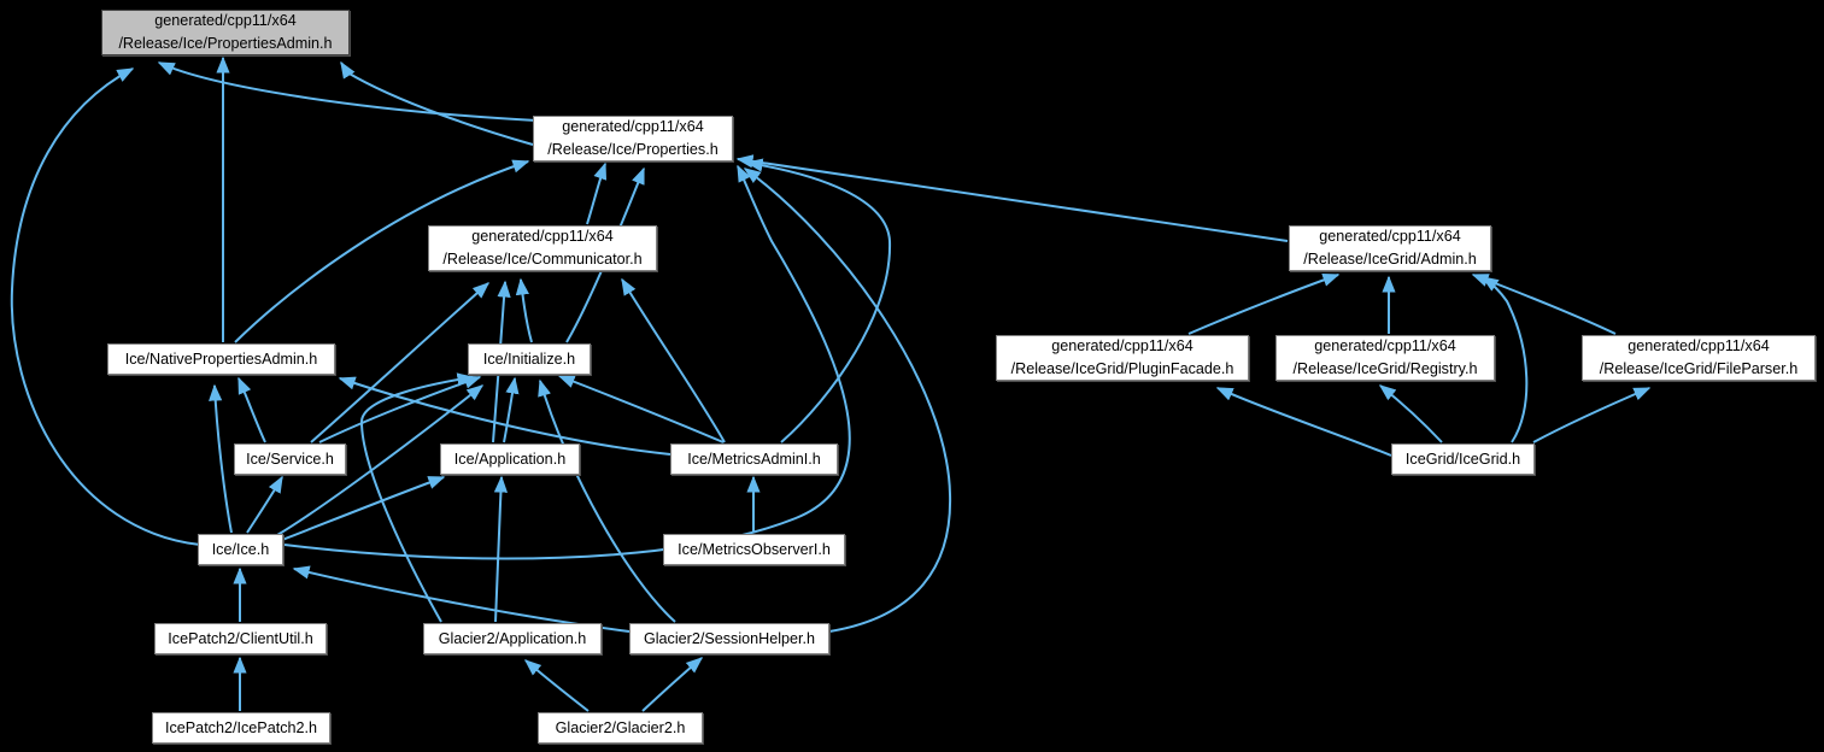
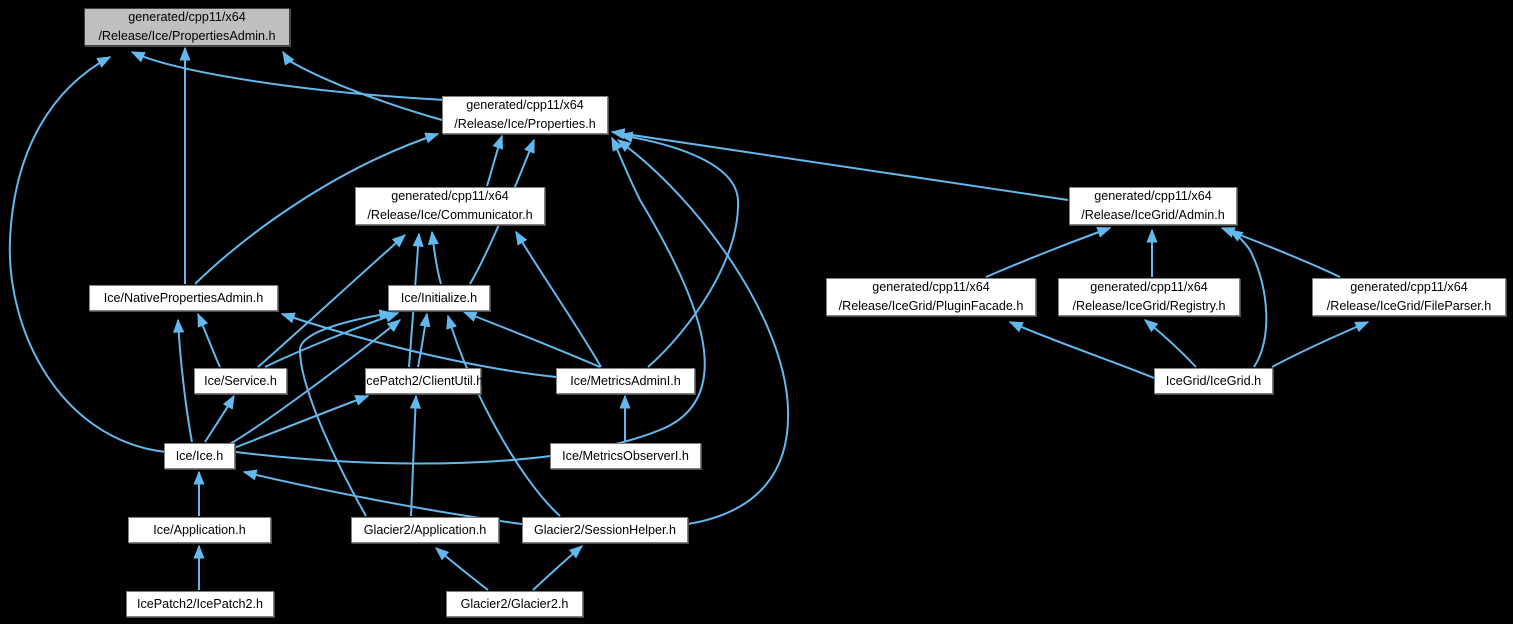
  generated/cpp11/x64
  /Release/Ice/PropertiesAdmin.h
  generated/cpp11/x64
  /Release/Ice/Properties.h
  generated/cpp11/x64
  /Release/Ice/Communicator.h
  generated/cpp11/x64
  /Release/IceGrid/Admin.h
  Ice/NativePropertiesAdmin.h
  Ice/Initialize.h
  generated/cpp11/x64
  /Release/IceGrid/PluginFacade.h
  generated/cpp11/x64
  /Release/IceGrid/Registry.h
  generated/cpp11/x64
  /Release/IceGrid/FileParser.h
  Ice/Service.h
- Ice/Application.h
+ IcePatch2/ClientUtil.h
  Ice/MetricsAdminI.h
  IceGrid/IceGrid.h
  Ice/MetricsObserverI.h
  Ice/Ice.h
- IcePatch2/ClientUtil.h
+ Ice/Application.h
  Glacier2/Application.h
  Glacier2/SessionHelper.h
  IcePatch2/IcePatch2.h
  Glacier2/Glacier2.h
